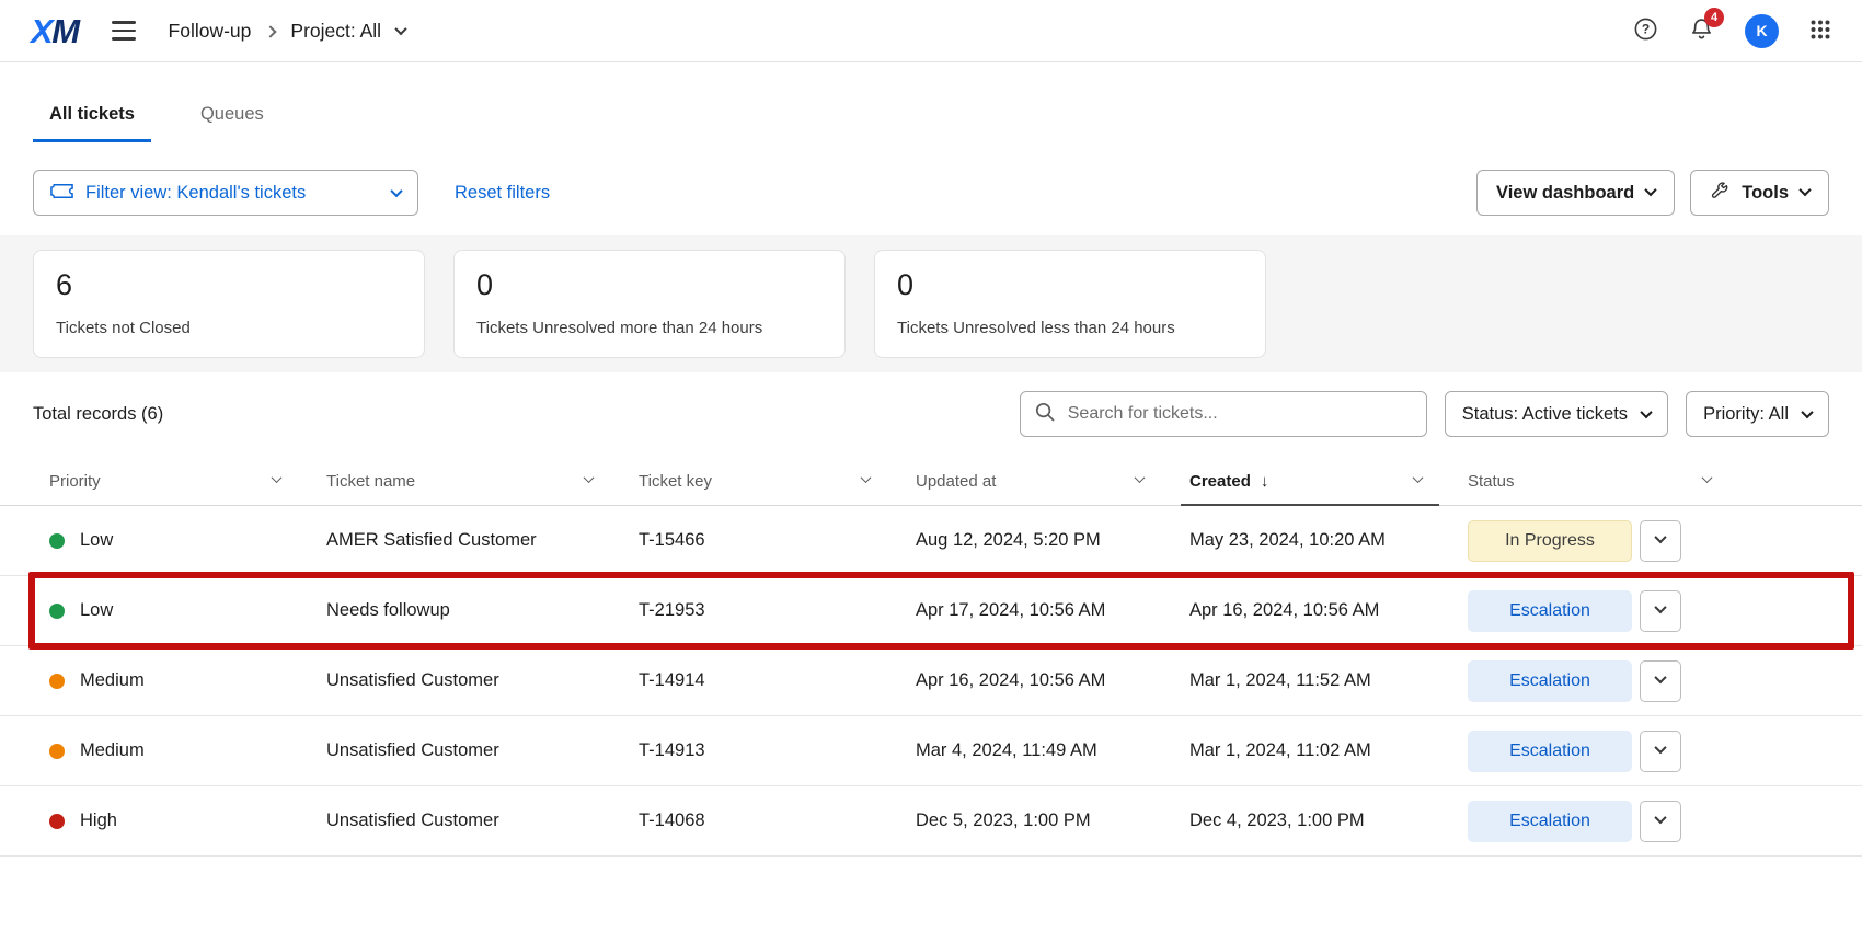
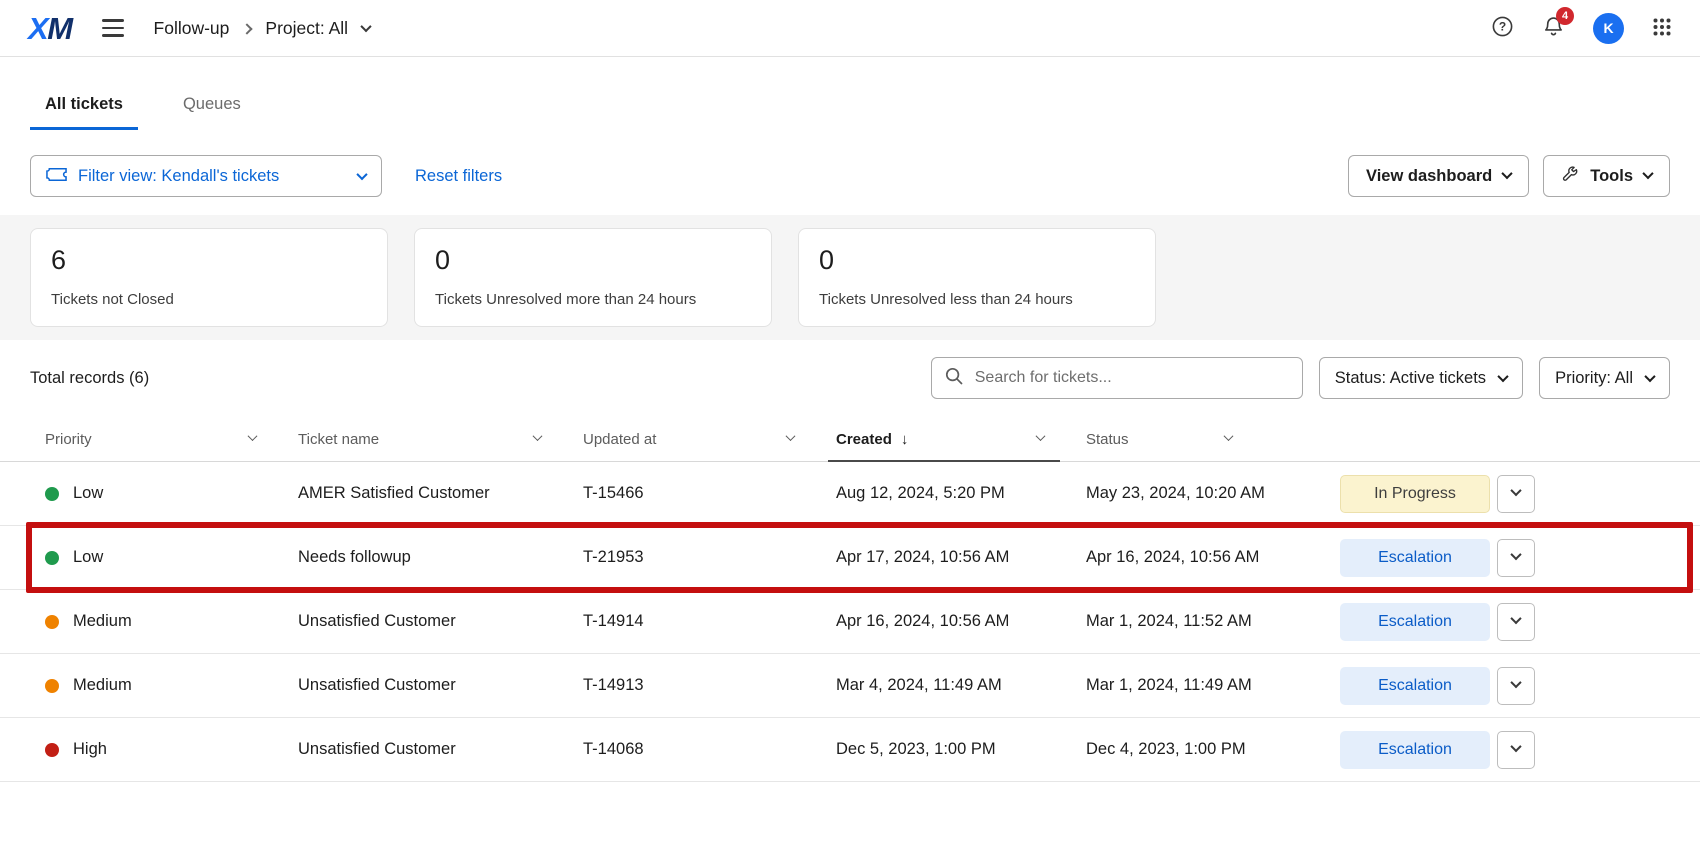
  XM
  Follow-up
  Project: All
  ?
  4
  K
  All tickets
  Queues
  Filter view: Kendall's tickets
  Reset filters
  View dashboard
  Tools
  6
  Tickets not Closed
  0
  Tickets Unresolved more than 24 hours
  0
  Tickets Unresolved less than 24 hours
  Total records (6)
  Search for tickets...
  Status: Active tickets
  Priority: All
  Priority
  Ticket name
- Ticket key
  Updated at
  Created
  ↓
  Status
  Low
  AMER Satisfied Customer
  T-15466
  Aug 12, 2024, 5:20 PM
  May 23, 2024, 10:20 AM
  In Progress
  Low
  Needs followup
  T-21953
  Apr 17, 2024, 10:56 AM
  Apr 16, 2024, 10:56 AM
  Escalation
  Medium
  Unsatisfied Customer
  T-14914
  Apr 16, 2024, 10:56 AM
  Mar 1, 2024, 11:52 AM
  Escalation
  Medium
  Unsatisfied Customer
  T-14913
  Mar 4, 2024, 11:49 AM
- Mar 1, 2024, 11:02 AM
+ Mar 1, 2024, 11:49 AM
  Escalation
  High
  Unsatisfied Customer
  T-14068
  Dec 5, 2023, 1:00 PM
  Dec 4, 2023, 1:00 PM
  Escalation
